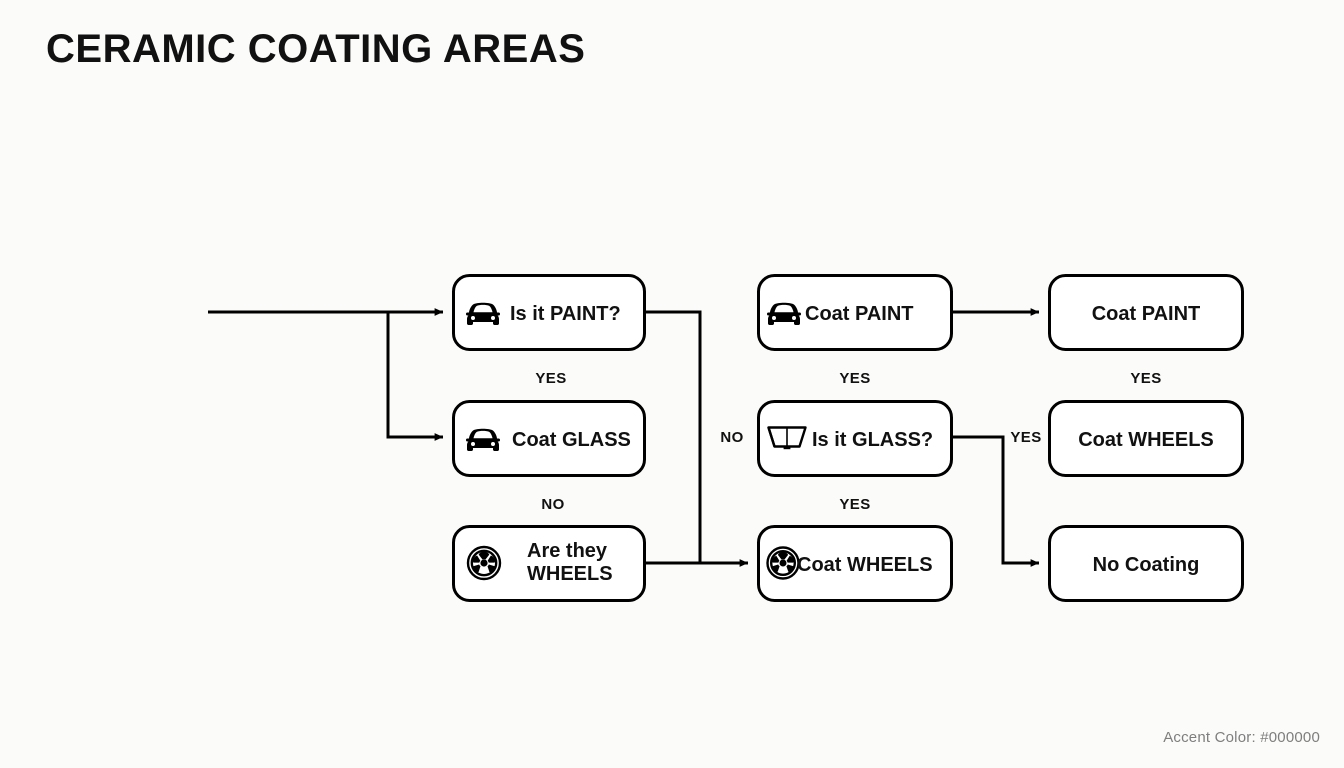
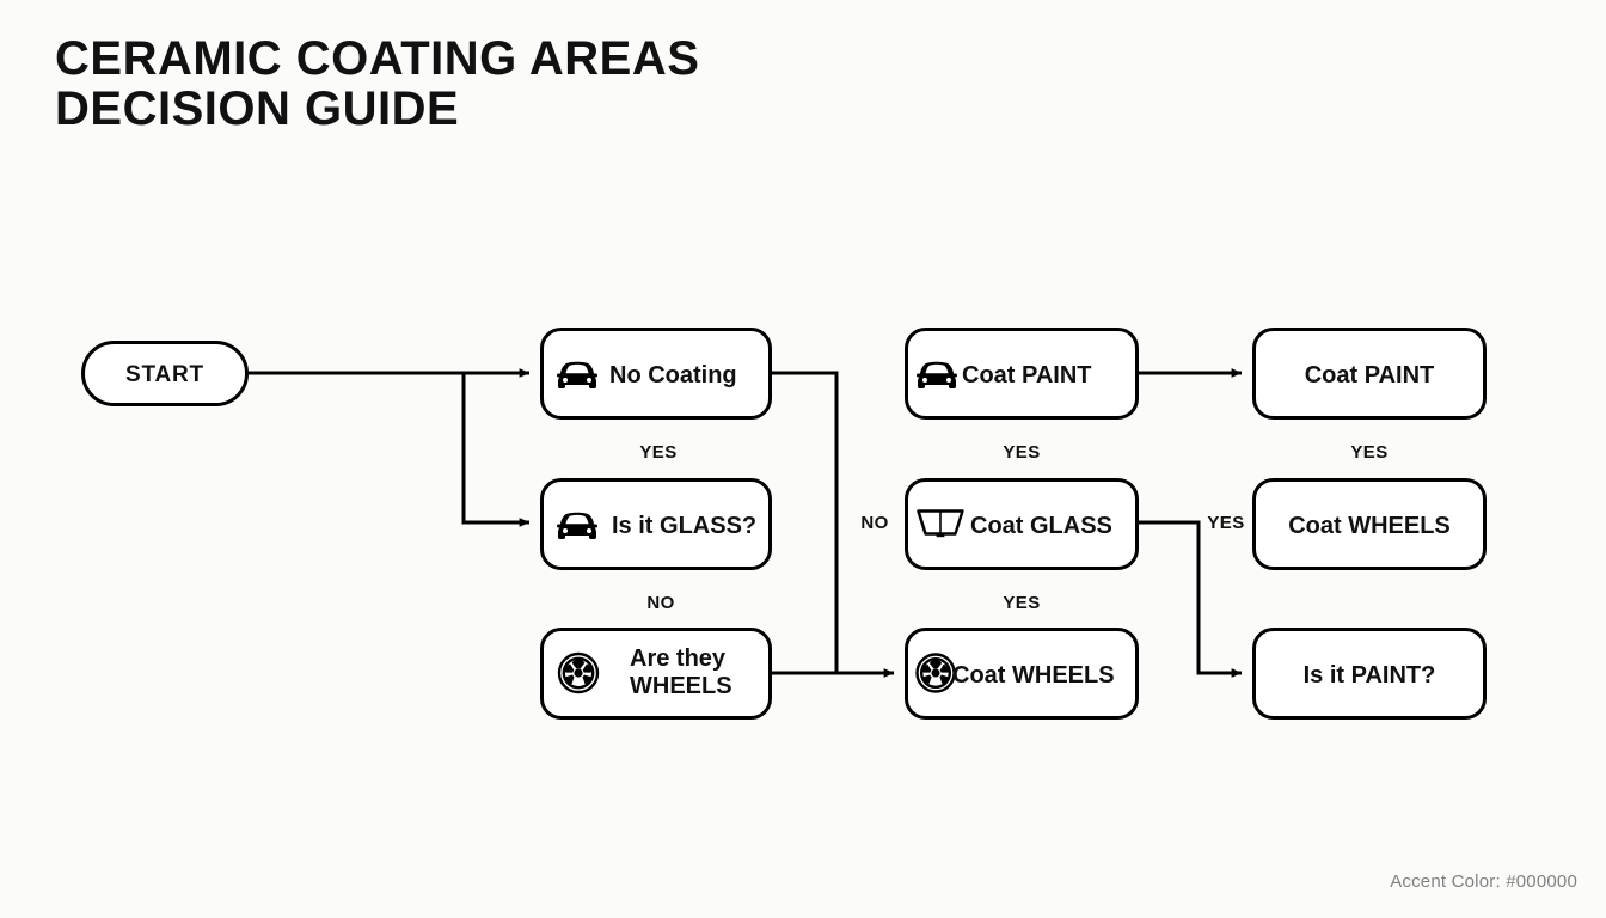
  CERAMIC COATING AREAS
+ DECISION GUIDE
+ START
- Is it PAINT?
+ No Coating
- Coat GLASS
+ Is it GLASS?
  Are they
  WHEELS
  Coat PAINT
- Is it GLASS?
+ Coat GLASS
  Coat WHEELS
  Coat PAINT
  Coat WHEELS
- No Coating
+ Is it PAINT?
  YES
  YES
  YES
  NO
  YES
  NO
  YES
  Accent Color: #000000
